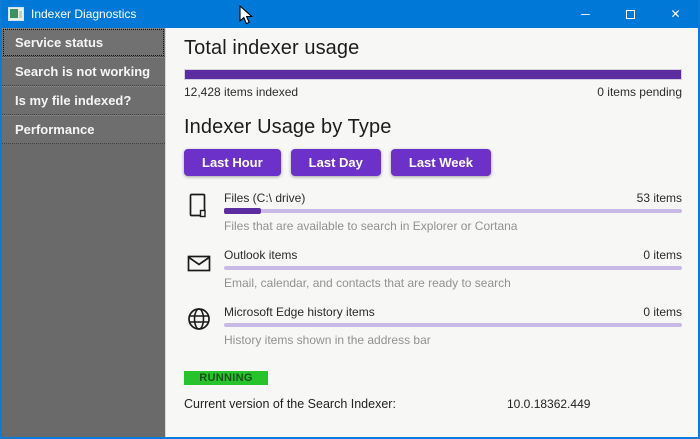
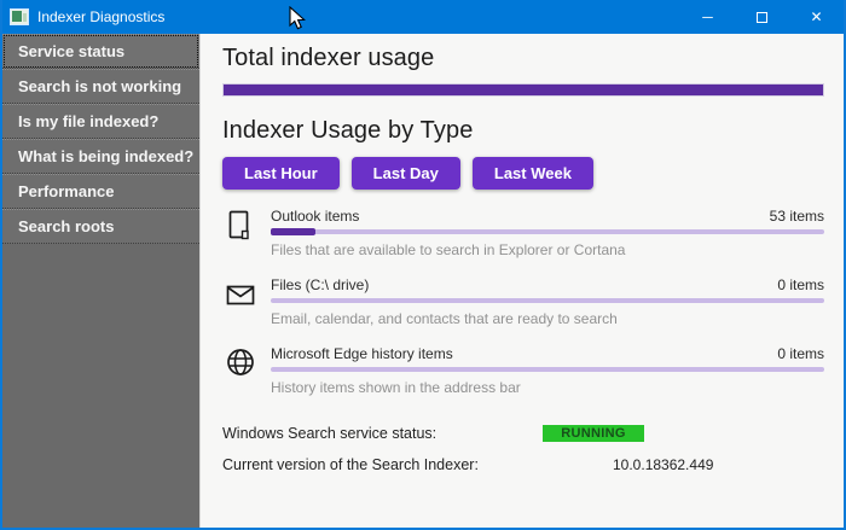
  Indexer Diagnostics
  ─
  ✕
  Service status
  Search is not working
  Is my file indexed?
+ What is being indexed?
  Performance
+ Search roots
  Total indexer usage
- 12,428 items indexed
- 0 items pending
  Indexer Usage by Type
  Last Hour
  Last Day
  Last Week
- Files (C:\ drive)
+ Outlook items
  53 items
  Files that are available to search in Explorer or Cortana
- Outlook items
+ Files (C:\ drive)
  0 items
  Email, calendar, and contacts that are ready to search
  Microsoft Edge history items
  0 items
  History items shown in the address bar
+ Windows Search service status:
  RUNNING
  Current version of the Search Indexer:
  10.0.18362.449
